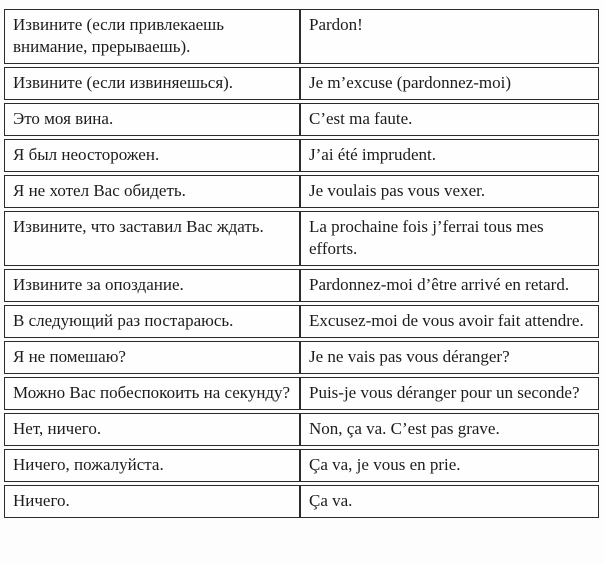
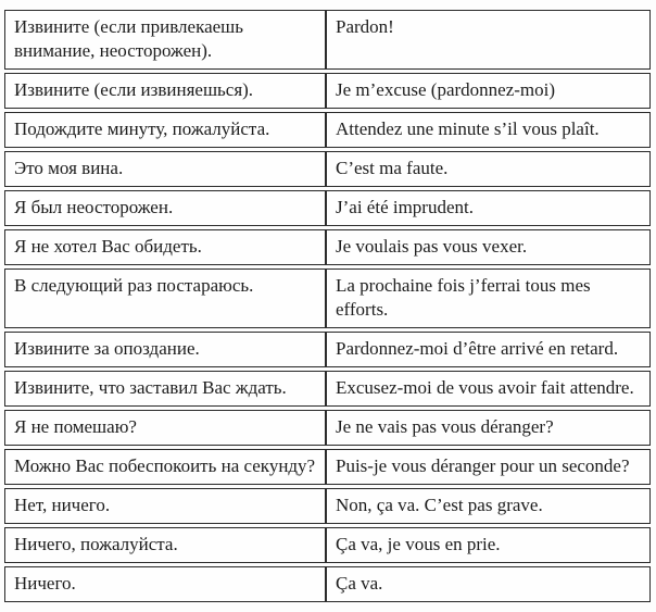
- Извините (если привлекаешь внимание, прерываешь).	Pardon!
+ Извините (если привлекаешь внимание, неосторожен).	Pardon!
  Извините (если извиняешься).	Je m’excuse (pardonnez-moi)
+ Подождите минуту, пожалуйста.	Attendez une minute s’il vous plaît.
  Это моя вина.	C’est ma faute.
  Я был неосторожен.	J’ai été imprudent.
  Я не хотел Вас обидеть.	Je voulais pas vous vexer.
- Извините, что заставил Вас ждать.	La prochaine fois j’ferrai tous mes efforts.
+ В следующий раз постараюсь.	La prochaine fois j’ferrai tous mes efforts.
  Извините за опоздание.	Pardonnez-moi d’être arrivé en retard.
- В следующий раз постараюсь.	Excusez-moi de vous avoir fait attendre.
+ Извините, что заставил Вас ждать.	Excusez-moi de vous avoir fait attendre.
  Я не помешаю?	Je ne vais pas vous déranger?
  Можно Вас побеспокоить на секунду?	Puis-je vous déranger pour un seconde?
  Нет, ничего.	Non, ça va. C’est pas grave.
  Ничего, пожалуйста.	Ça va, je vous en prie.
  Ничего.	Ça va.
